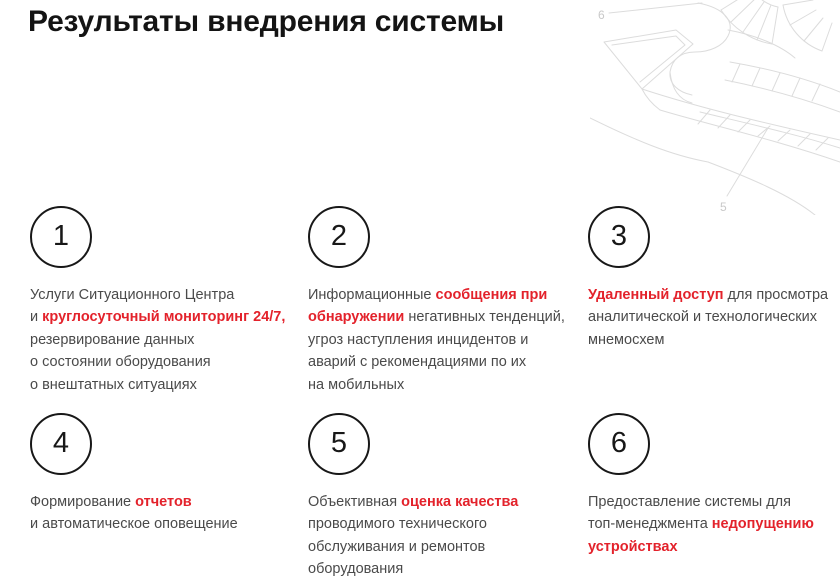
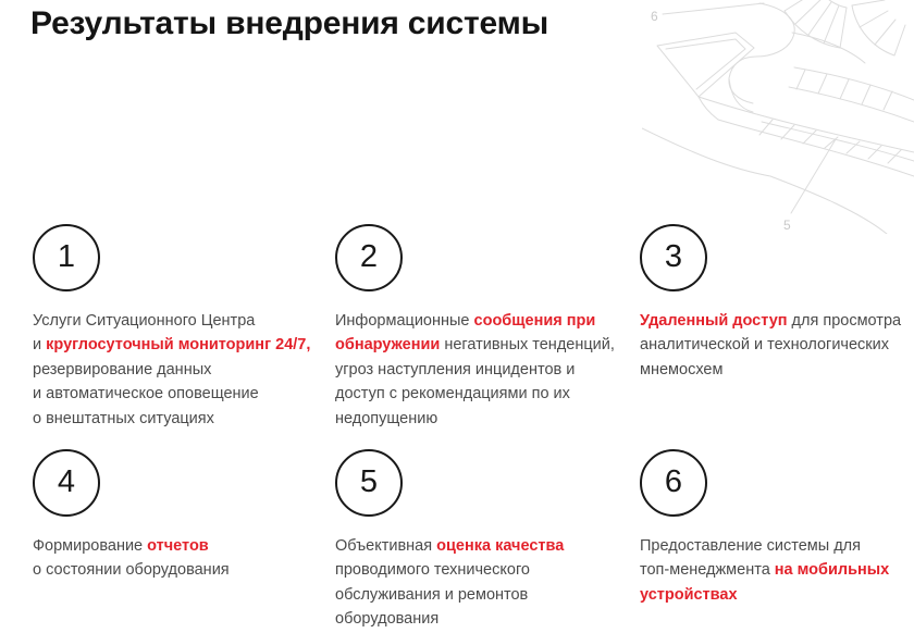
  6
  5
  Результаты внедрения системы
  1
  Услуги Ситуационного Центра
  и круглосуточный мониторинг 24/7,
  резервирование данных
- о состоянии оборудования
+ и автоматическое оповещение
  о внештатных ситуациях
  2
  Информационные сообщения при
  обнаружении негативных тенденций,
  угроз наступления инцидентов и
- аварий с рекомендациями по их
+ доступ с рекомендациями по их
- на мобильных
+ недопущению
  3
  Удаленный доступ для просмотра
  аналитической и технологических
  мнемосхем
  4
  Формирование отчетов
- и автоматическое оповещение
+ о состоянии оборудования
  5
  Объективная оценка качества
  проводимого технического
  обслуживания и ремонтов
  оборудования
  6
  Предоставление системы для
- топ-менеджмента недопущению
+ топ-менеджмента на мобильных
  устройствах
